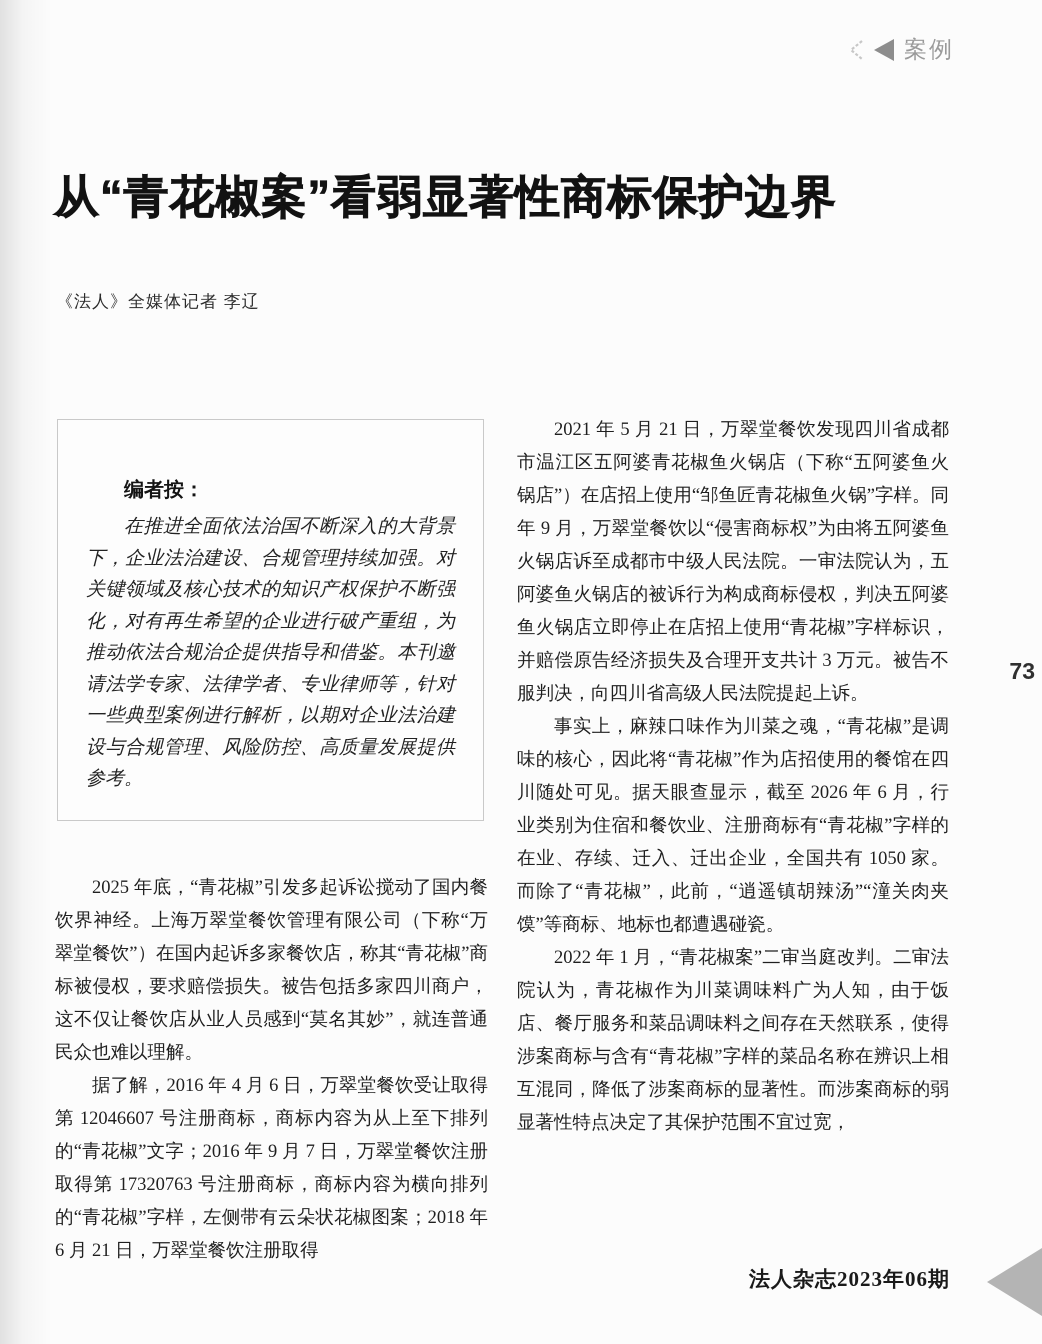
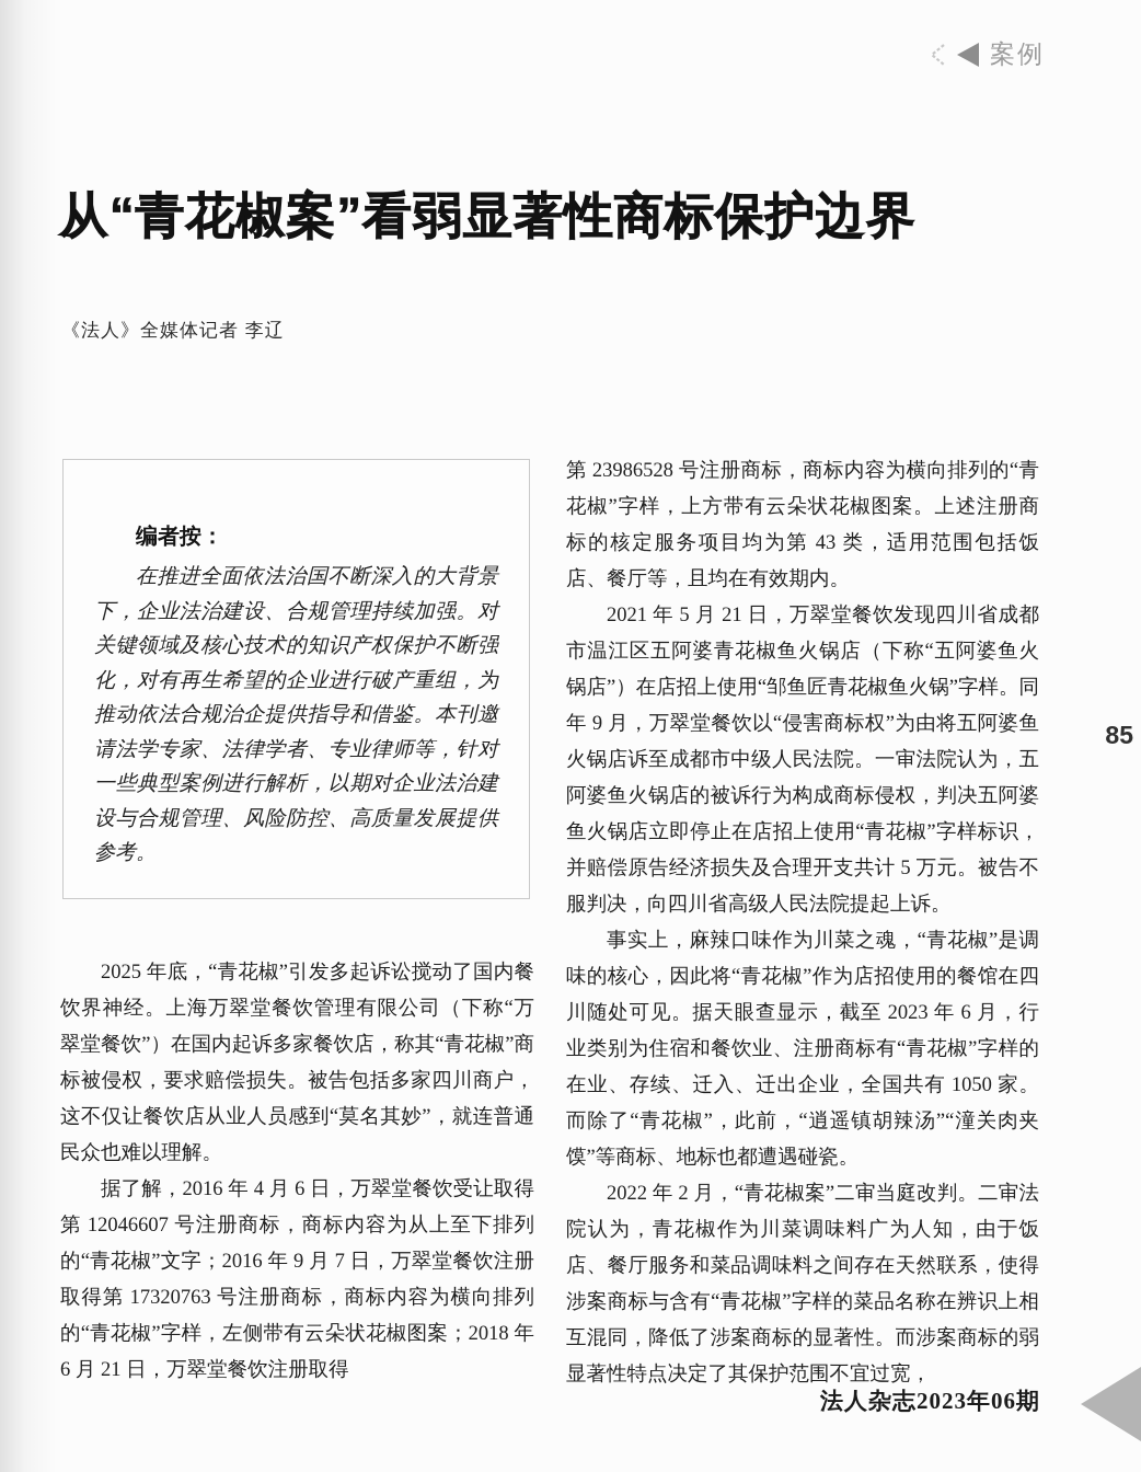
  案例
  从“青花椒案”看弱显著性商标保护边界
  《法人》全媒体记者 李辽
  编者按：
  在推进全面依法治国不断深入的大背景下，企业法治建设、合规管理持续加强。对关键领域及核心技术的知识产权保护不断强化，对有再生希望的企业进行破产重组，为推动依法合规治企提供指导和借鉴。本刊邀请法学专家、法律学者、专业律师等，针对一些典型案例进行解析，以期对企业法治建设与合规管理、风险防控、高质量发展提供参考。
  2025 年底，“青花椒”引发多起诉讼搅动了国内餐饮界神经。上海万翠堂餐饮管理有限公司（下称“万翠堂餐饮”）在国内起诉多家餐饮店，称其“青花椒”商标被侵权，要求赔偿损失。被告包括多家四川商户，这不仅让餐饮店从业人员感到“莫名其妙”，就连普通民众也难以理解。
  据了解，2016 年 4 月 6 日，万翠堂餐饮受让取得第 12046607 号注册商标，商标内容为从上至下排列的“青花椒”文字；2016 年 9 月 7 日，万翠堂餐饮注册取得第 17320763 号注册商标，商标内容为横向排列的“青花椒”字样，左侧带有云朵状花椒图案；2018 年 6 月 21 日，万翠堂餐饮注册取得
+ 第 23986528 号注册商标，商标内容为横向排列的“青花椒”字样，上方带有云朵状花椒图案。上述注册商标的核定服务项目均为第 43 类，适用范围包括饭店、餐厅等，且均在有效期内。
- 2021 年 5 月 21 日，万翠堂餐饮发现四川省成都市温江区五阿婆青花椒鱼火锅店（下称“五阿婆鱼火锅店”）在店招上使用“邹鱼匠青花椒鱼火锅”字样。同年 9 月，万翠堂餐饮以“侵害商标权”为由将五阿婆鱼火锅店诉至成都市中级人民法院。一审法院认为，五阿婆鱼火锅店的被诉行为构成商标侵权，判决五阿婆鱼火锅店立即停止在店招上使用“青花椒”字样标识，并赔偿原告经济损失及合理开支共计 3 万元。被告不服判决，向四川省高级人民法院提起上诉。
+ 2021 年 5 月 21 日，万翠堂餐饮发现四川省成都市温江区五阿婆青花椒鱼火锅店（下称“五阿婆鱼火锅店”）在店招上使用“邹鱼匠青花椒鱼火锅”字样。同年 9 月，万翠堂餐饮以“侵害商标权”为由将五阿婆鱼火锅店诉至成都市中级人民法院。一审法院认为，五阿婆鱼火锅店的被诉行为构成商标侵权，判决五阿婆鱼火锅店立即停止在店招上使用“青花椒”字样标识，并赔偿原告经济损失及合理开支共计 5 万元。被告不服判决，向四川省高级人民法院提起上诉。
- 事实上，麻辣口味作为川菜之魂，“青花椒”是调味的核心，因此将“青花椒”作为店招使用的餐馆在四川随处可见。据天眼查显示，截至 2026 年 6 月，行业类别为住宿和餐饮业、注册商标有“青花椒”字样的在业、存续、迁入、迁出企业，全国共有 1050 家。而除了“青花椒”，此前，“逍遥镇胡辣汤”“潼关肉夹馍”等商标、地标也都遭遇碰瓷。
+ 事实上，麻辣口味作为川菜之魂，“青花椒”是调味的核心，因此将“青花椒”作为店招使用的餐馆在四川随处可见。据天眼查显示，截至 2023 年 6 月，行业类别为住宿和餐饮业、注册商标有“青花椒”字样的在业、存续、迁入、迁出企业，全国共有 1050 家。而除了“青花椒”，此前，“逍遥镇胡辣汤”“潼关肉夹馍”等商标、地标也都遭遇碰瓷。
- 2022 年 1 月，“青花椒案”二审当庭改判。二审法院认为，青花椒作为川菜调味料广为人知，由于饭店、餐厅服务和菜品调味料之间存在天然联系，使得涉案商标与含有“青花椒”字样的菜品名称在辨识上相互混同，降低了涉案商标的显著性。而涉案商标的弱显著性特点决定了其保护范围不宜过宽，
+ 2022 年 2 月，“青花椒案”二审当庭改判。二审法院认为，青花椒作为川菜调味料广为人知，由于饭店、餐厅服务和菜品调味料之间存在天然联系，使得涉案商标与含有“青花椒”字样的菜品名称在辨识上相互混同，降低了涉案商标的显著性。而涉案商标的弱显著性特点决定了其保护范围不宜过宽，
  法人杂志2023年06期
- 73
+ 85
